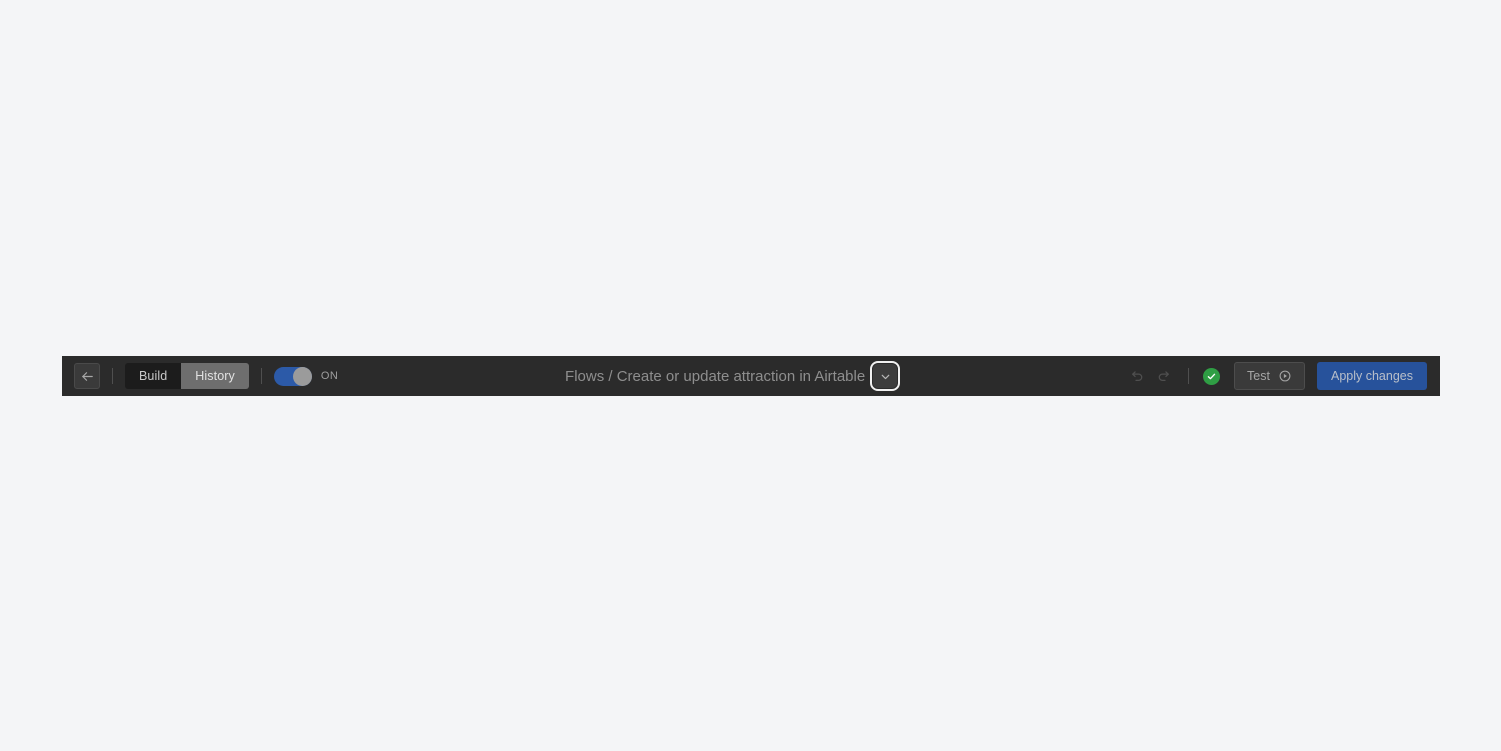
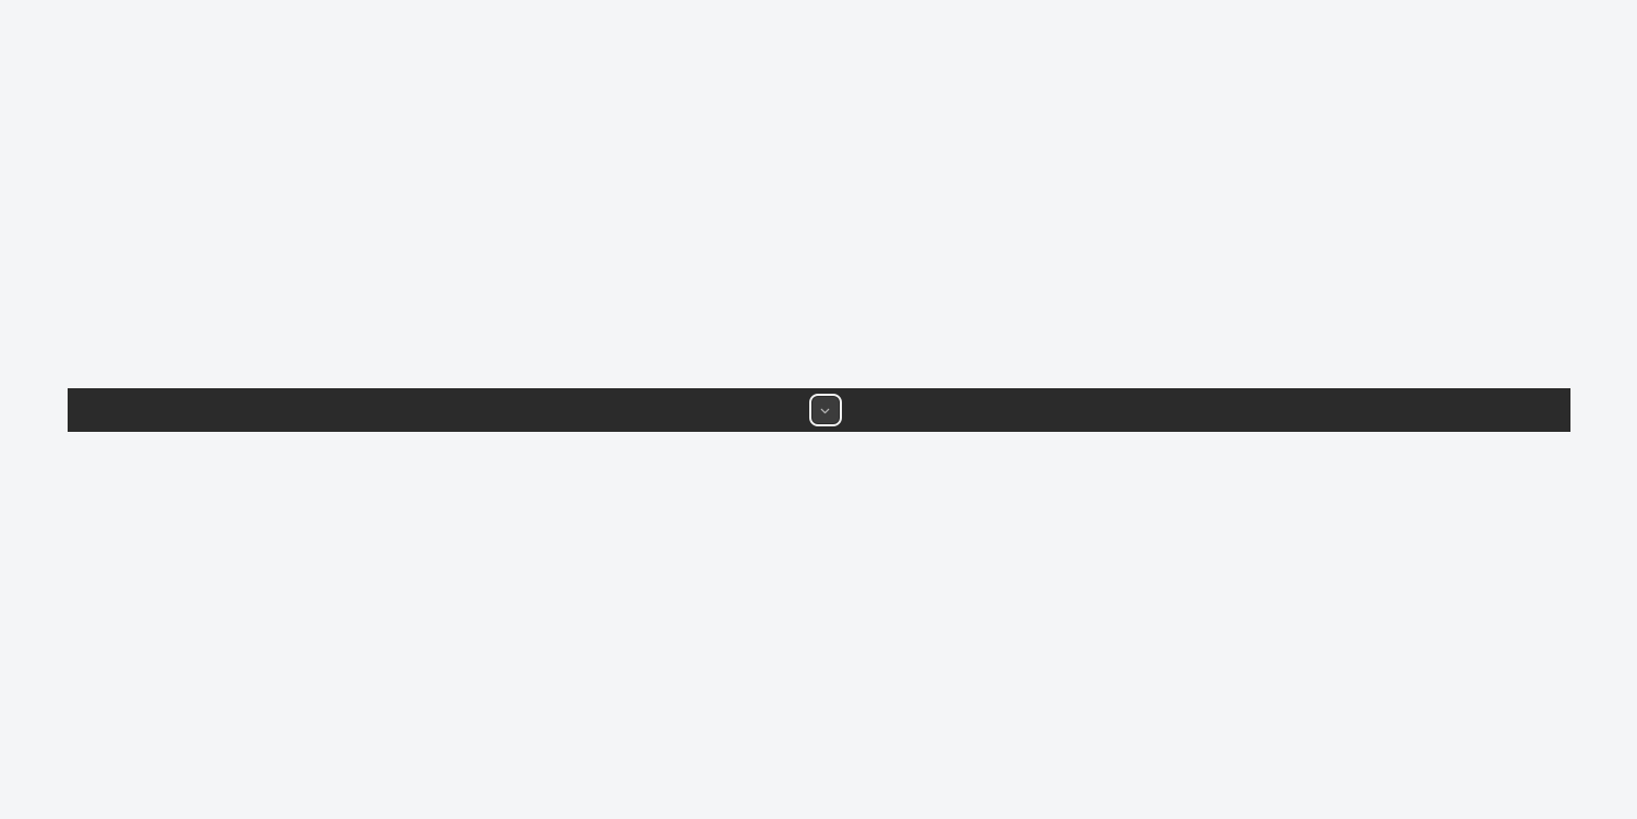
- Build
- History
- ON
- Flows / Create or update attraction in Airtable
- Test
- Apply changes
